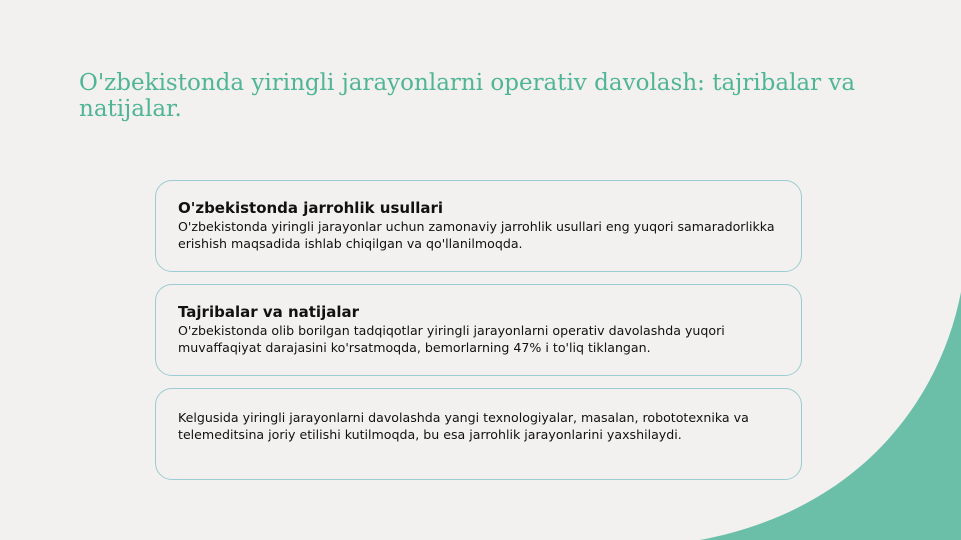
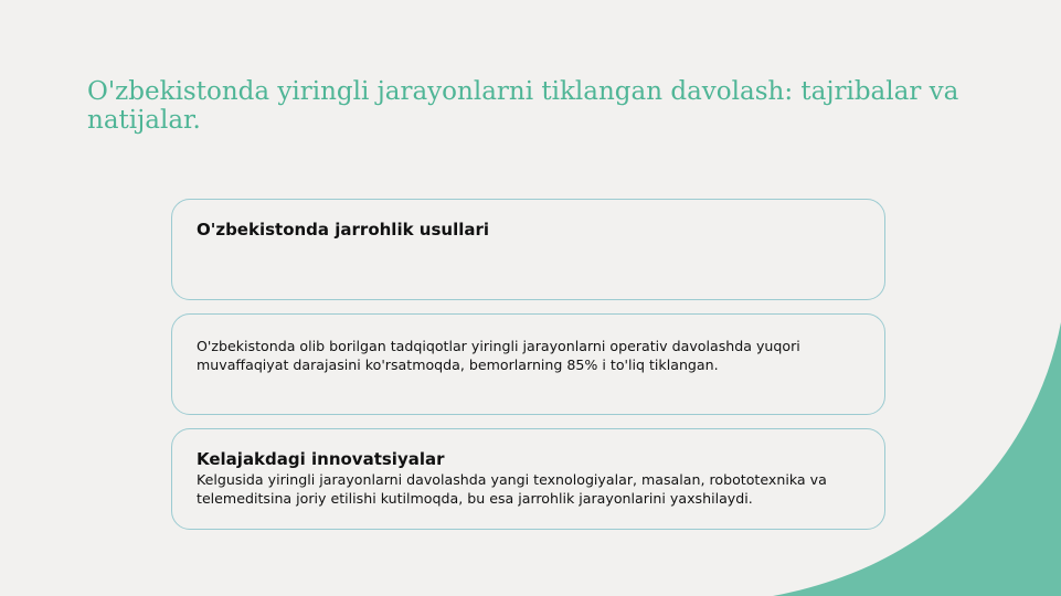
- O'zbekistonda yiringli jarayonlarni operativ davolash: tajribalar va natijalar.
+ O'zbekistonda yiringli jarayonlarni tiklangan davolash: tajribalar va natijalar.
  O'zbekistonda jarrohlik usullari
- O'zbekistonda yiringli jarayonlar uchun zamonaviy jarrohlik usullari eng yuqori samaradorlikka erishish maqsadida ishlab chiqilgan va qo'llanilmoqda.
- Tajribalar va natijalar
- O'zbekistonda olib borilgan tadqiqotlar yiringli jarayonlarni operativ davolashda yuqori muvaffaqiyat darajasini ko'rsatmoqda, bemorlarning 47% i to'liq tiklangan.
+ O'zbekistonda olib borilgan tadqiqotlar yiringli jarayonlarni operativ davolashda yuqori muvaffaqiyat darajasini ko'rsatmoqda, bemorlarning 85% i to'liq tiklangan.
+ Kelajakdagi innovatsiyalar
  Kelgusida yiringli jarayonlarni davolashda yangi texnologiyalar, masalan, robototexnika va telemeditsina joriy etilishi kutilmoqda, bu esa jarrohlik jarayonlarini yaxshilaydi.
